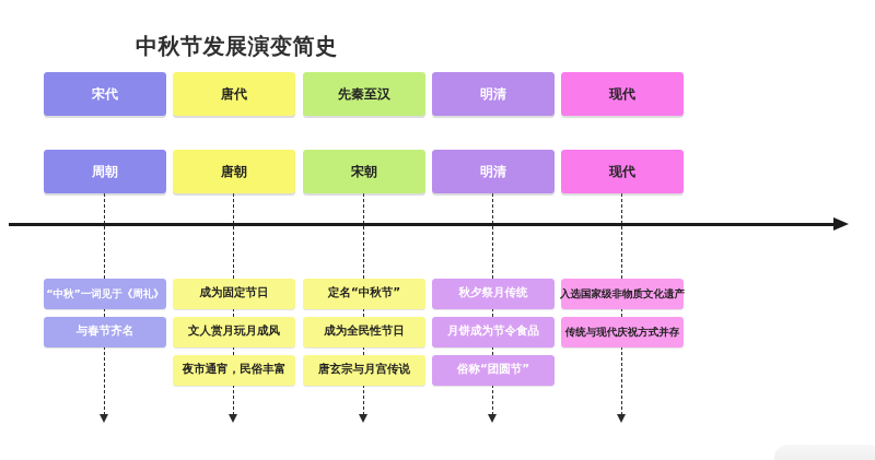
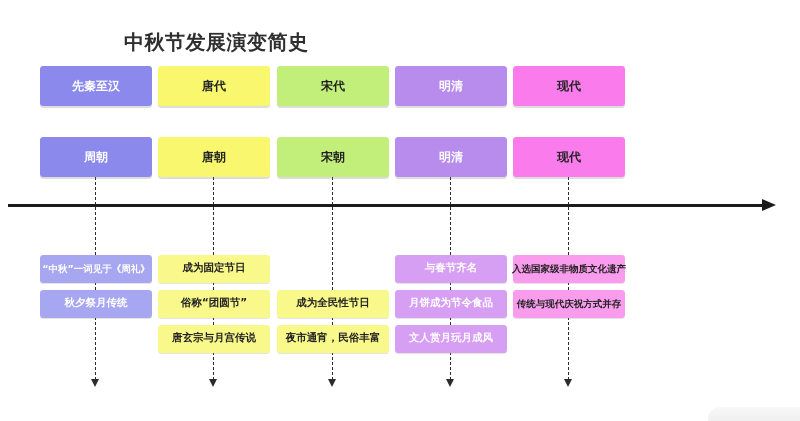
  中秋节发展演变简史
- 宋代
+ 先秦至汉
  唐代
- 先秦至汉
+ 宋代
  明清
  现代
  周朝
  唐朝
  宋朝
  明清
  现代
  “中秋”一词见于《周礼》
- 与春节齐名
+ 秋夕祭月传统
  成为固定节日
- 文人赏月玩月成风
+ 俗称“团圆节”
- 夜市通宵，民俗丰富
+ 唐玄宗与月宫传说
- 定名“中秋节”
  成为全民性节日
- 唐玄宗与月宫传说
+ 夜市通宵，民俗丰富
- 秋夕祭月传统
+ 与春节齐名
  月饼成为节令食品
- 俗称“团圆节”
+ 文人赏月玩月成风
  入选国家级非物质文化遗产
  传统与现代庆祝方式并存
